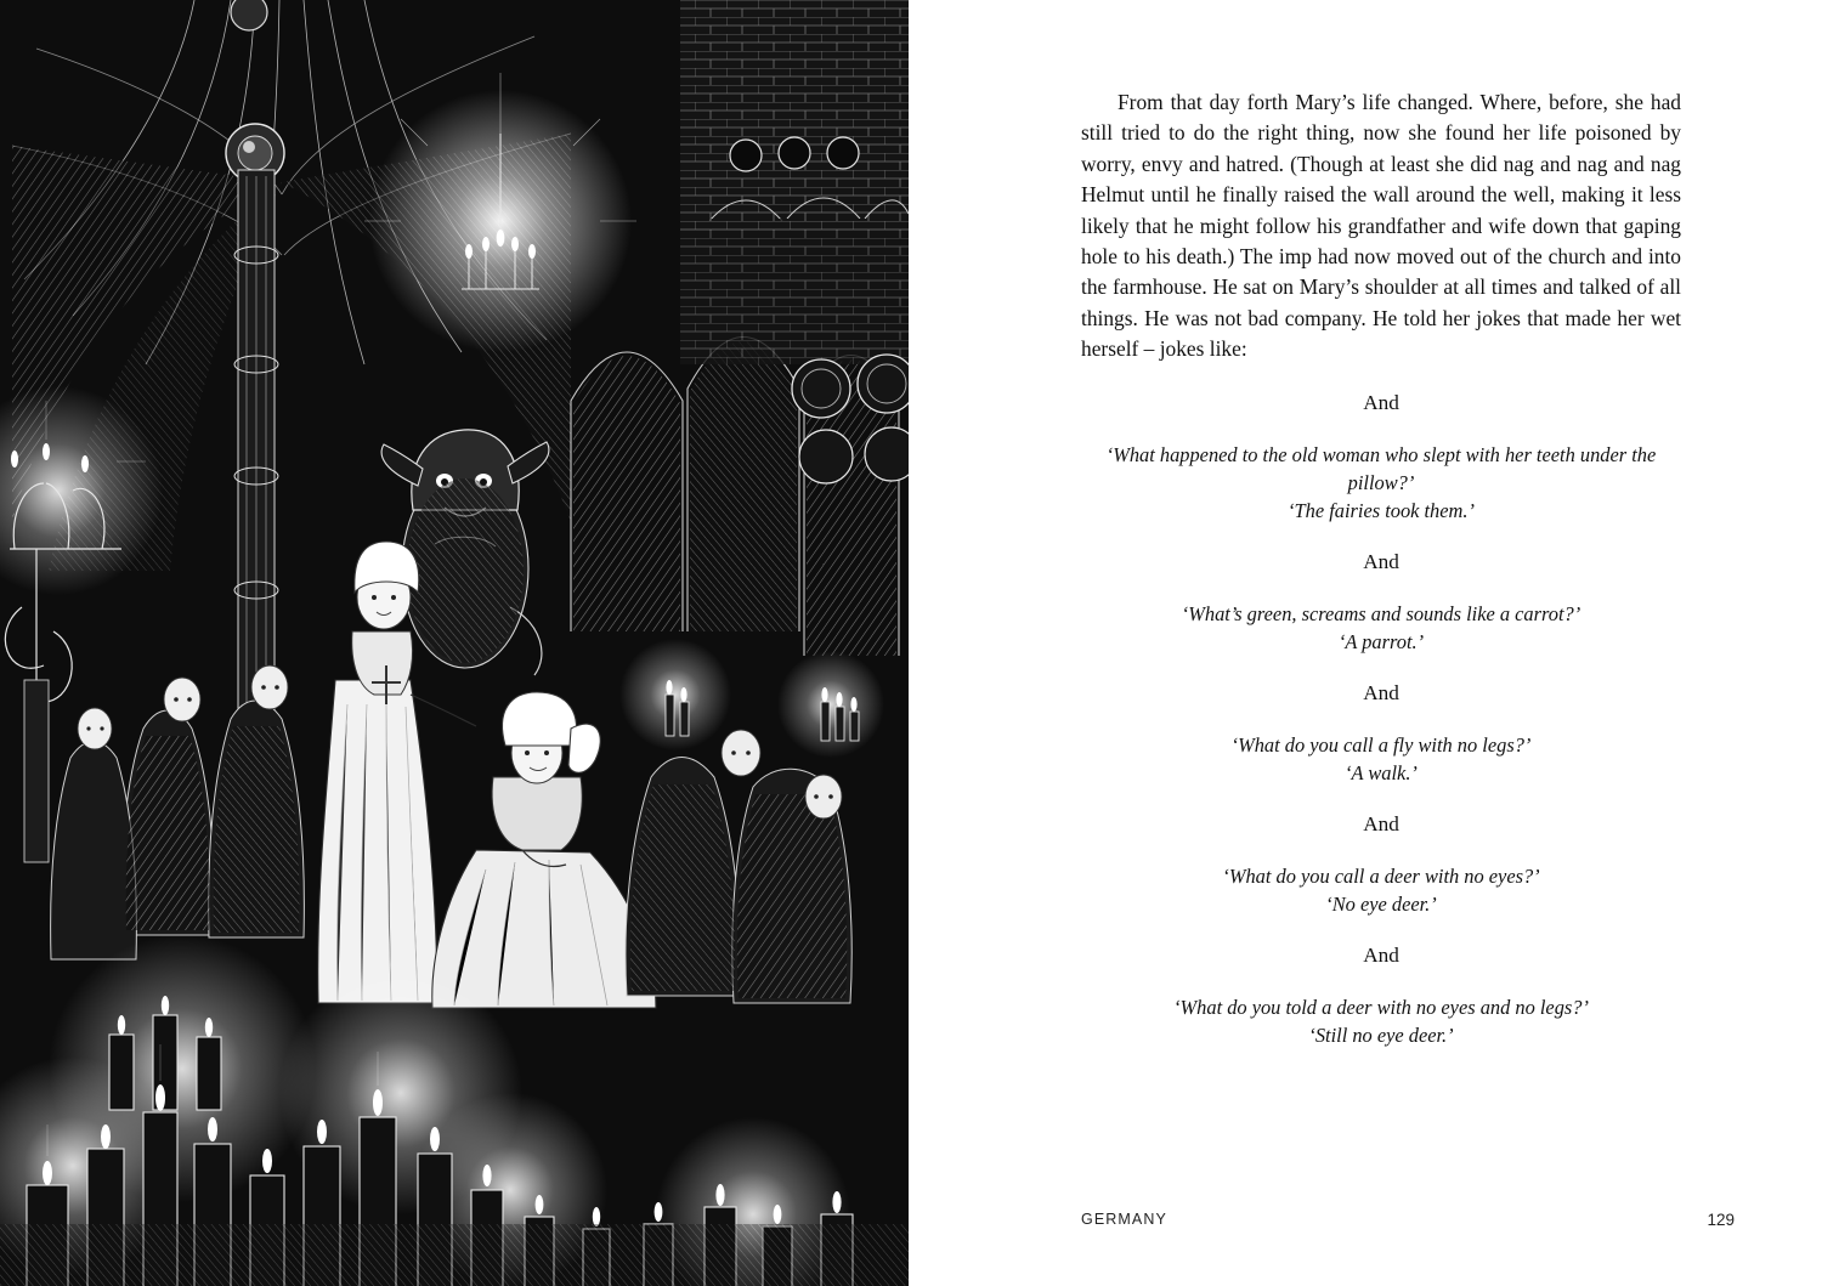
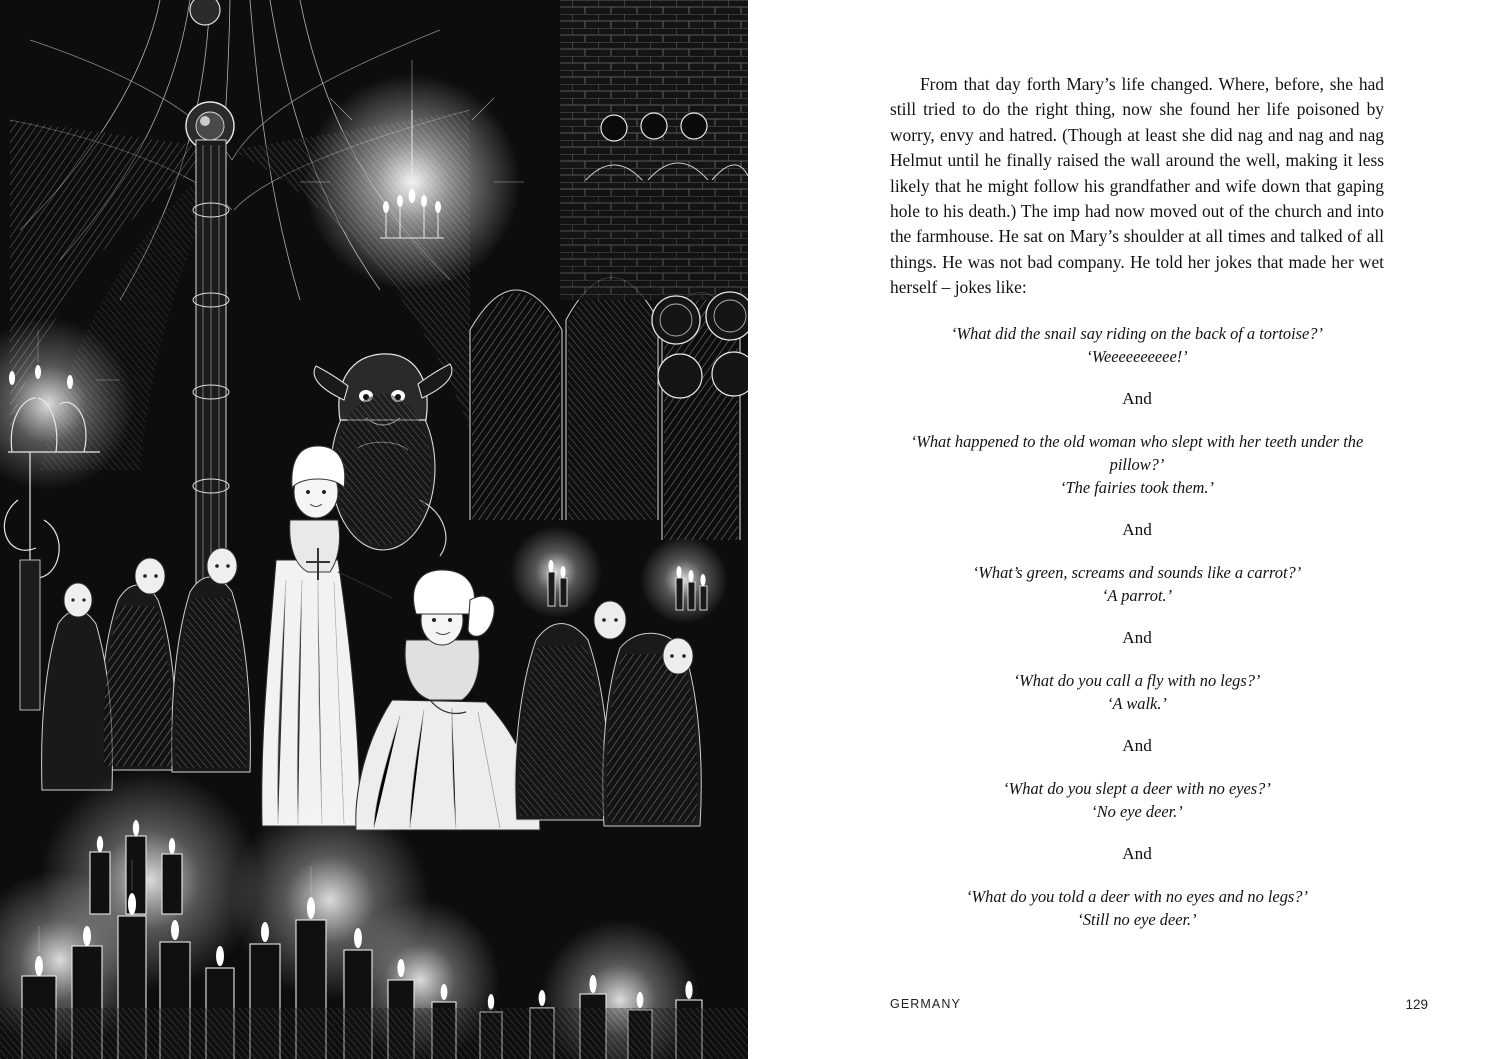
  From that day forth Mary’s life changed. Where, before, she had still tried to do the right thing, now she found her life poisoned by worry, envy and hatred. (Though at least she did nag and nag and nag Helmut until he finally raised the wall around the well, making it less likely that he might follow his grandfather and wife down that gaping hole to his death.) The imp had now moved out of the church and into the farmhouse. He sat on Mary’s shoulder at all times and talked of all things. He was not bad company. He told her jokes that made her wet herself – jokes like:
+ ‘What did the snail say riding on the back of a tortoise?’
+ ‘Weeeeeeeeee!’
  And
  ‘What happened to the old woman who slept with her teeth under the pillow?’
  ‘The fairies took them.’
  And
  ‘What’s green, screams and sounds like a carrot?’
  ‘A parrot.’
  And
  ‘What do you call a fly with no legs?’
  ‘A walk.’
  And
- ‘What do you call a deer with no eyes?’
+ ‘What do you slept a deer with no eyes?’
  ‘No eye deer.’
  And
  ‘What do you told a deer with no eyes and no legs?’
  ‘Still no eye deer.’
  GERMANY
  129
